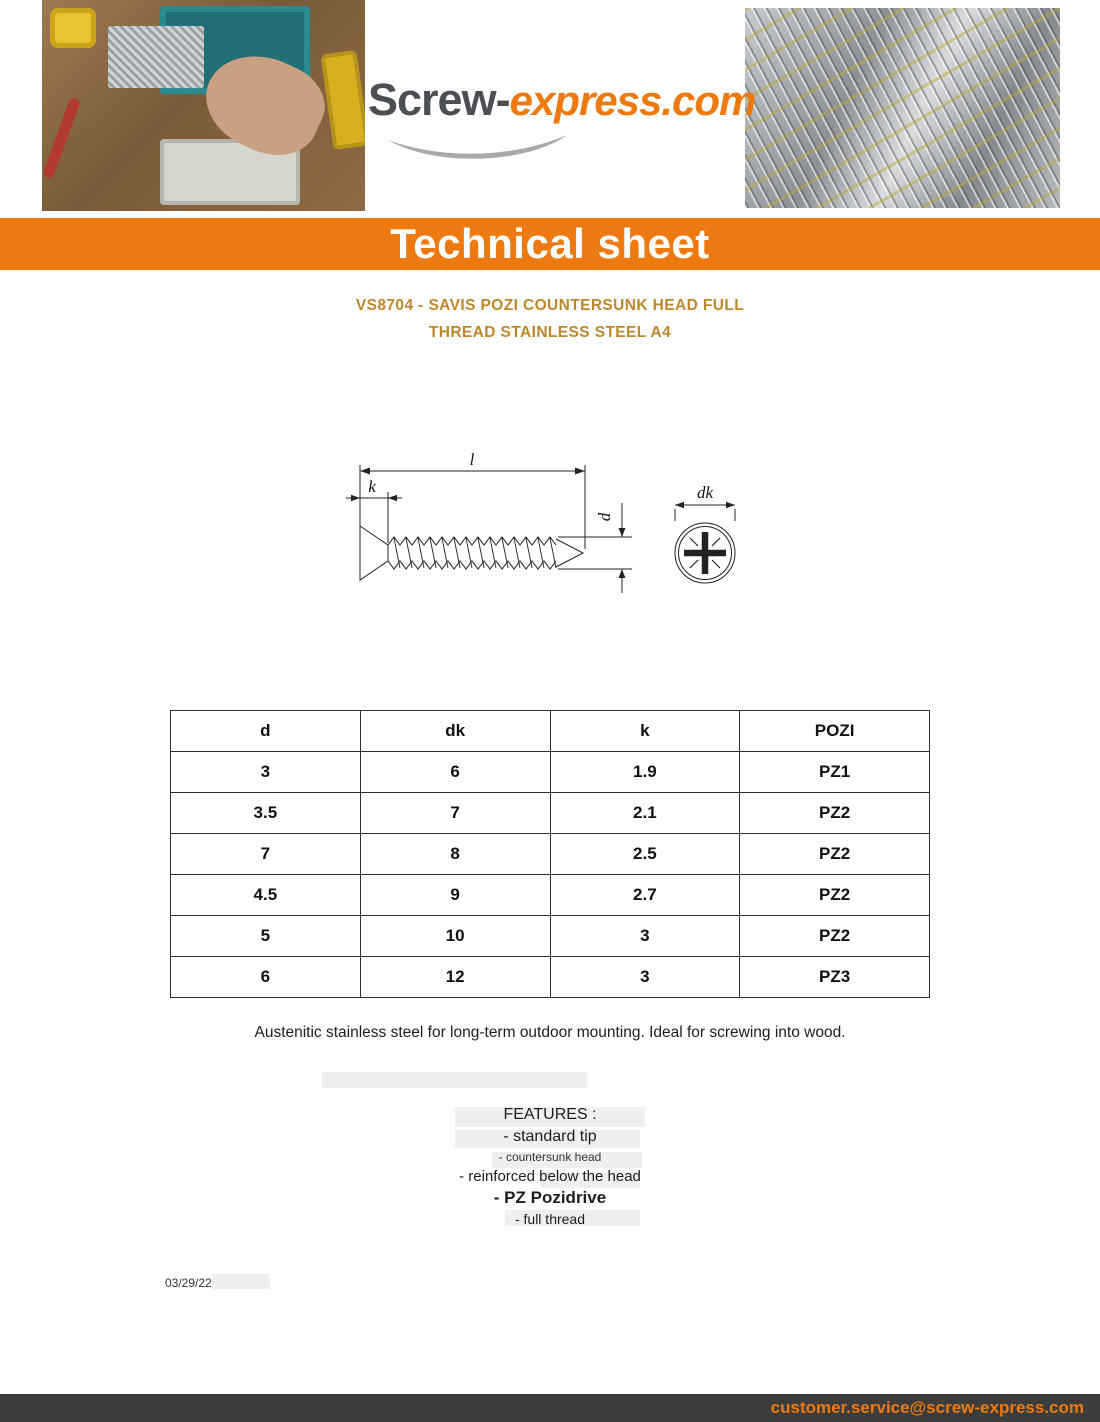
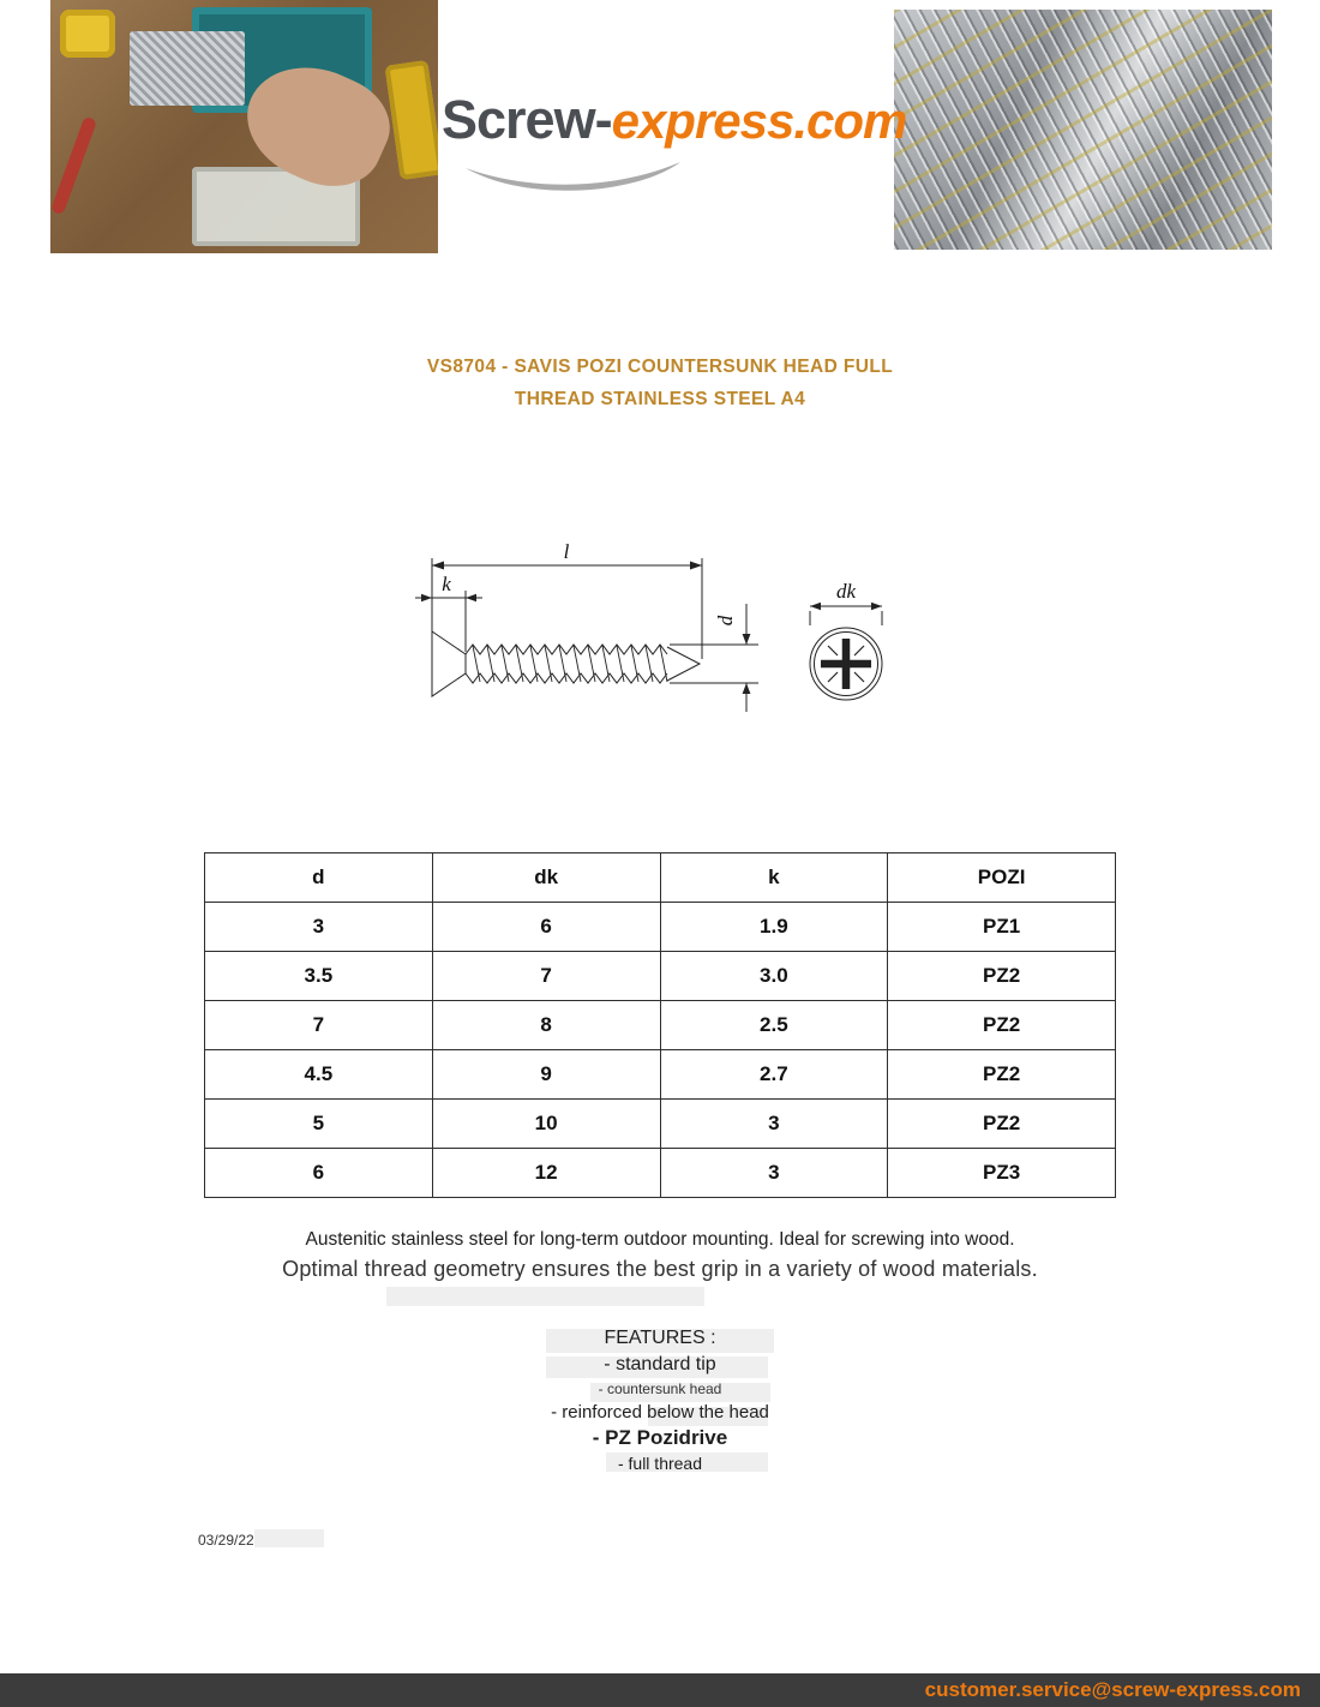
  Screw-express.com
- Technical sheet
  VS8704 - SAVIS POZI COUNTERSUNK HEAD FULL
  THREAD STAINLESS STEEL A4
  l
  k
  dk
  d	dk	k	POZI
  3	6	1.9	PZ1
- 3.5	7	2.1	PZ2
+ 3.5	7	3.0	PZ2
  7	8	2.5	PZ2
  4.5	9	2.7	PZ2
  5	10	3	PZ2
  6	12	3	PZ3
  Austenitic stainless steel for long-term outdoor mounting. Ideal for screwing into wood.
+ Optimal thread geometry ensures the best grip in a variety of wood materials.
  FEATURES :
  - standard tip
  - countersunk head
  - reinforced below the head
  - PZ Pozidrive
  - full thread
  03/29/22
  customer.service@screw-express.com
